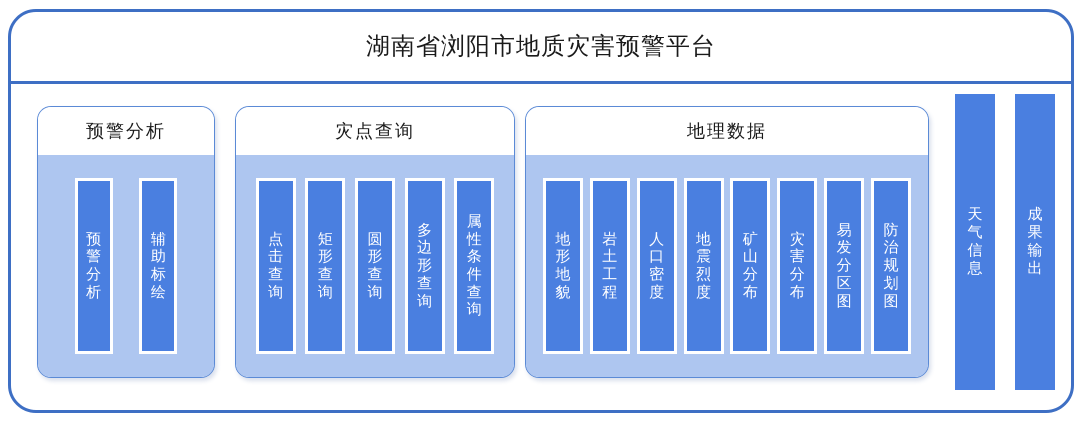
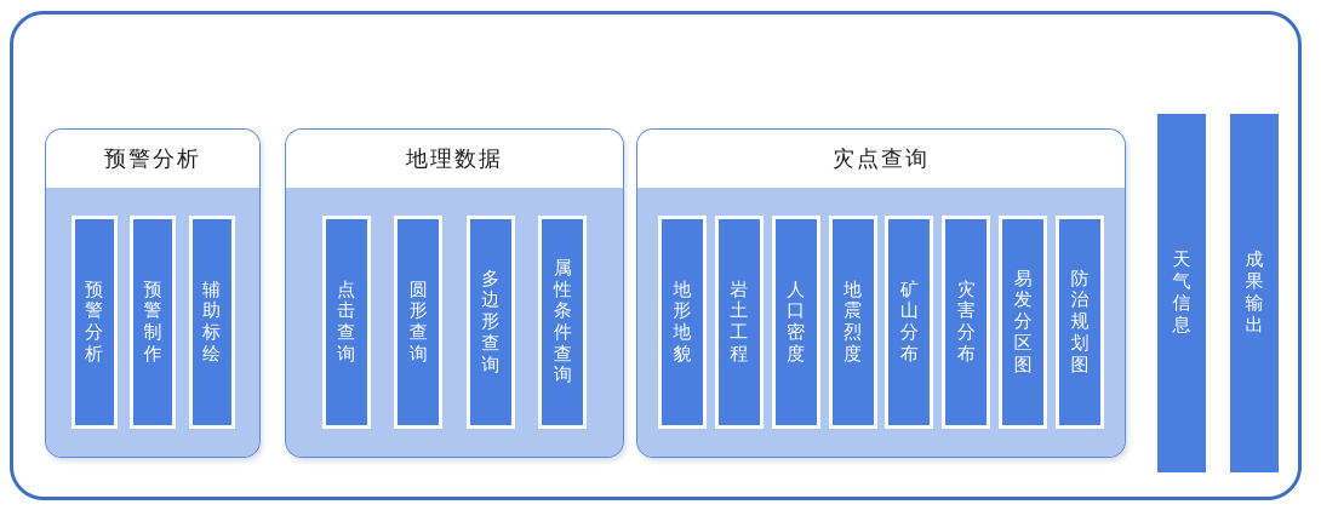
- 湖南省浏阳市地质灾害预警平台
  预警分析
  预警分析
+ 预警制作
  辅助标绘
- 灾点查询
+ 地理数据
  点击查询
- 矩形查询
  圆形查询
  多边形查询
  属性条件查询
- 地理数据
+ 灾点查询
  地形地貌
  岩土工程
  人口密度
  地震烈度
  矿山分布
  灾害分布
  易发分区图
  防治规划图
  天气信息
  成果输出
